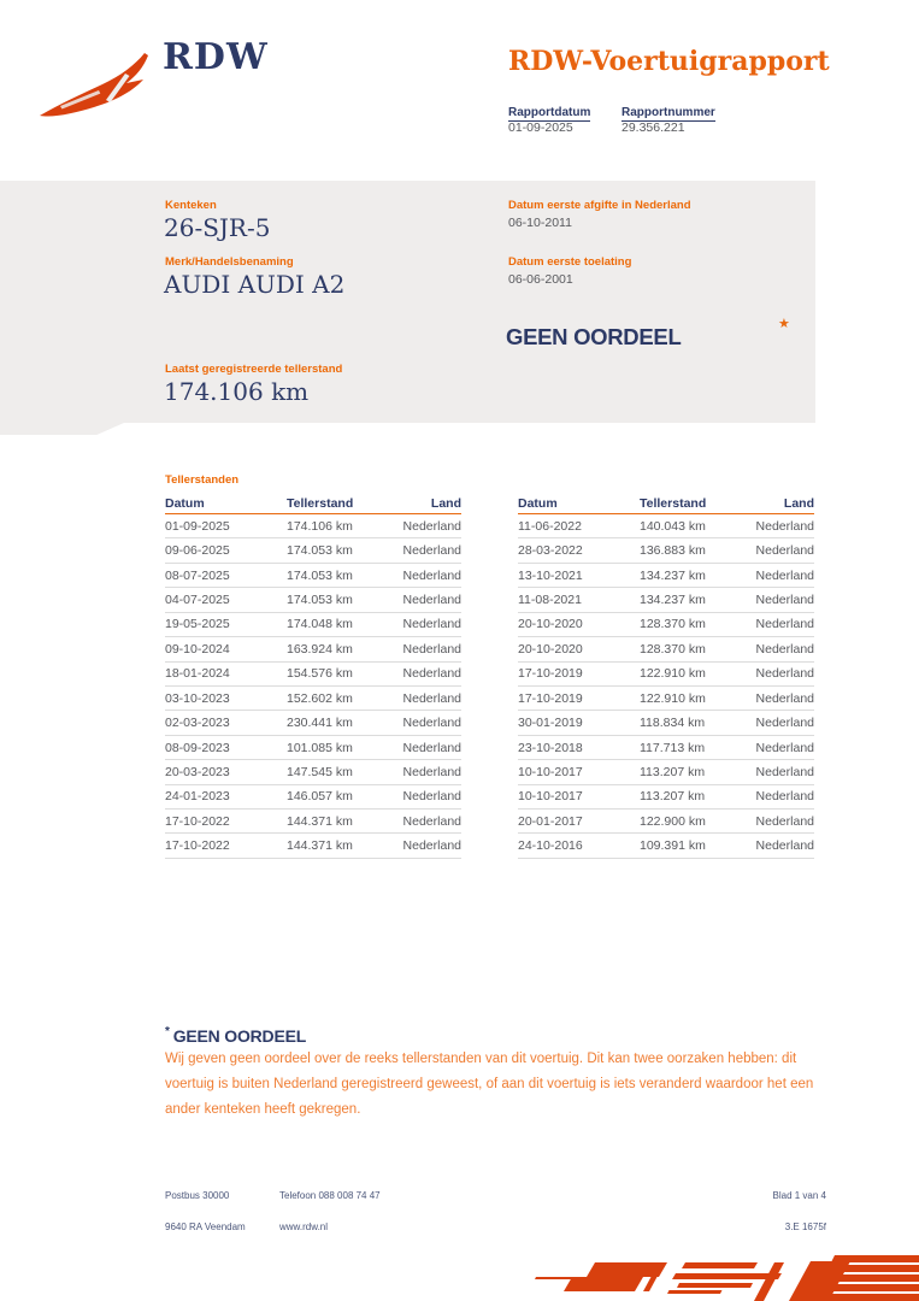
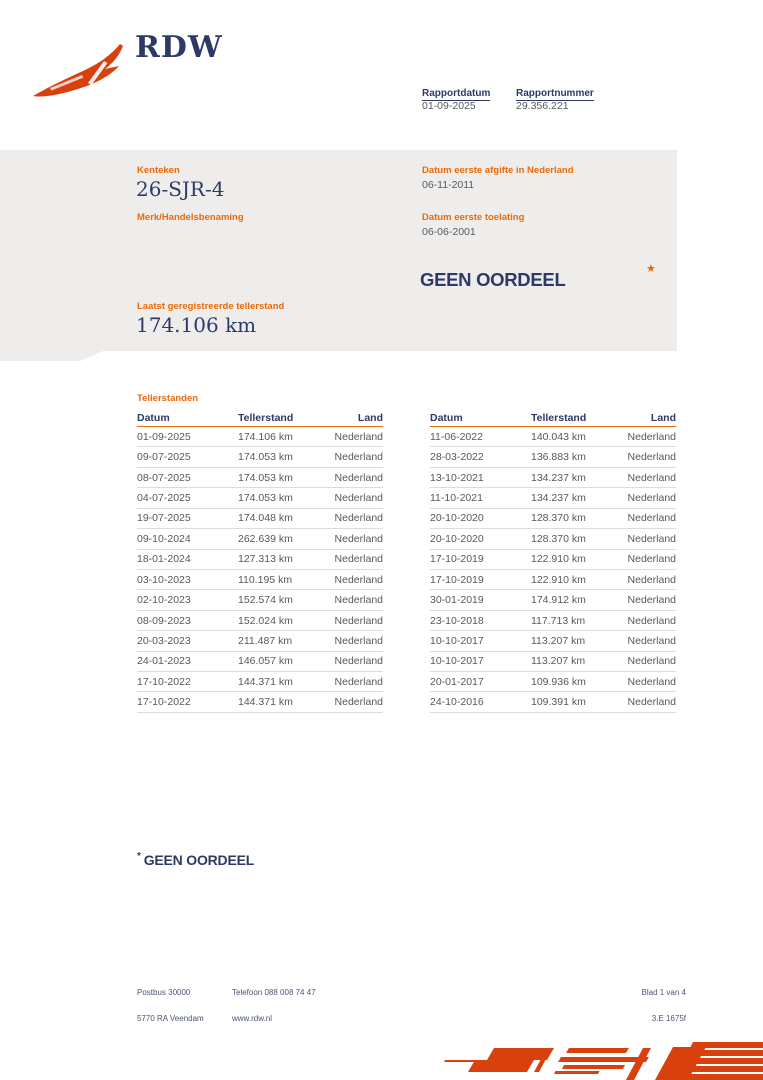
  RDW
- RDW-Voertuigrapport
  Rapportdatum
  Rapportnummer
  01-09-2025
  29.356.221
  Kenteken
- 26-SJR-5
+ 26-SJR-4
  Merk/Handelsbenaming
- AUDI AUDI A2
  Datum eerste afgifte in Nederland
- 06-10-2011
+ 06-11-2011
  Datum eerste toelating
  06-06-2001
  GEEN OORDEEL
  ★
  Laatst geregistreerde tellerstand
  174.106 km
  Tellerstanden
  Datum
  Tellerstand
  Land
  01-09-2025
  174.106 km
  Nederland
- 09-06-2025
+ 09-07-2025
  174.053 km
  Nederland
  08-07-2025
  174.053 km
  Nederland
  04-07-2025
  174.053 km
  Nederland
- 19-05-2025
+ 19-07-2025
  174.048 km
  Nederland
  09-10-2024
- 163.924 km
+ 262.639 km
  Nederland
  18-01-2024
- 154.576 km
+ 127.313 km
  Nederland
  03-10-2023
- 152.602 km
+ 110.195 km
  Nederland
- 02-03-2023
+ 02-10-2023
- 230.441 km
+ 152.574 km
  Nederland
  08-09-2023
- 101.085 km
+ 152.024 km
  Nederland
  20-03-2023
- 147.545 km
+ 211.487 km
  Nederland
  24-01-2023
  146.057 km
  Nederland
  17-10-2022
  144.371 km
  Nederland
  17-10-2022
  144.371 km
  Nederland
  Datum
  Tellerstand
  Land
  11-06-2022
  140.043 km
  Nederland
  28-03-2022
  136.883 km
  Nederland
  13-10-2021
  134.237 km
  Nederland
- 11-08-2021
+ 11-10-2021
  134.237 km
  Nederland
  20-10-2020
  128.370 km
  Nederland
  20-10-2020
  128.370 km
  Nederland
  17-10-2019
  122.910 km
  Nederland
  17-10-2019
  122.910 km
  Nederland
  30-01-2019
- 118.834 km
+ 174.912 km
  Nederland
  23-10-2018
  117.713 km
  Nederland
  10-10-2017
  113.207 km
  Nederland
  10-10-2017
  113.207 km
  Nederland
  20-01-2017
- 122.900 km
+ 109.936 km
  Nederland
  24-10-2016
  109.391 km
  Nederland
  * GEEN OORDEEL
- Wij geven geen oordeel over de reeks tellerstanden van dit voertuig. Dit kan twee oorzaken hebben: dit voertuig is buiten Nederland geregistreerd geweest, of aan dit voertuig is iets veranderd waardoor het een ander kenteken heeft gekregen.
  Postbus 30000
- 9640 RA Veendam
+ 5770 RA Veendam
  Telefoon 088 008 74 47
  www.rdw.nl
  Blad 1 van 4
  3.E 1675f
